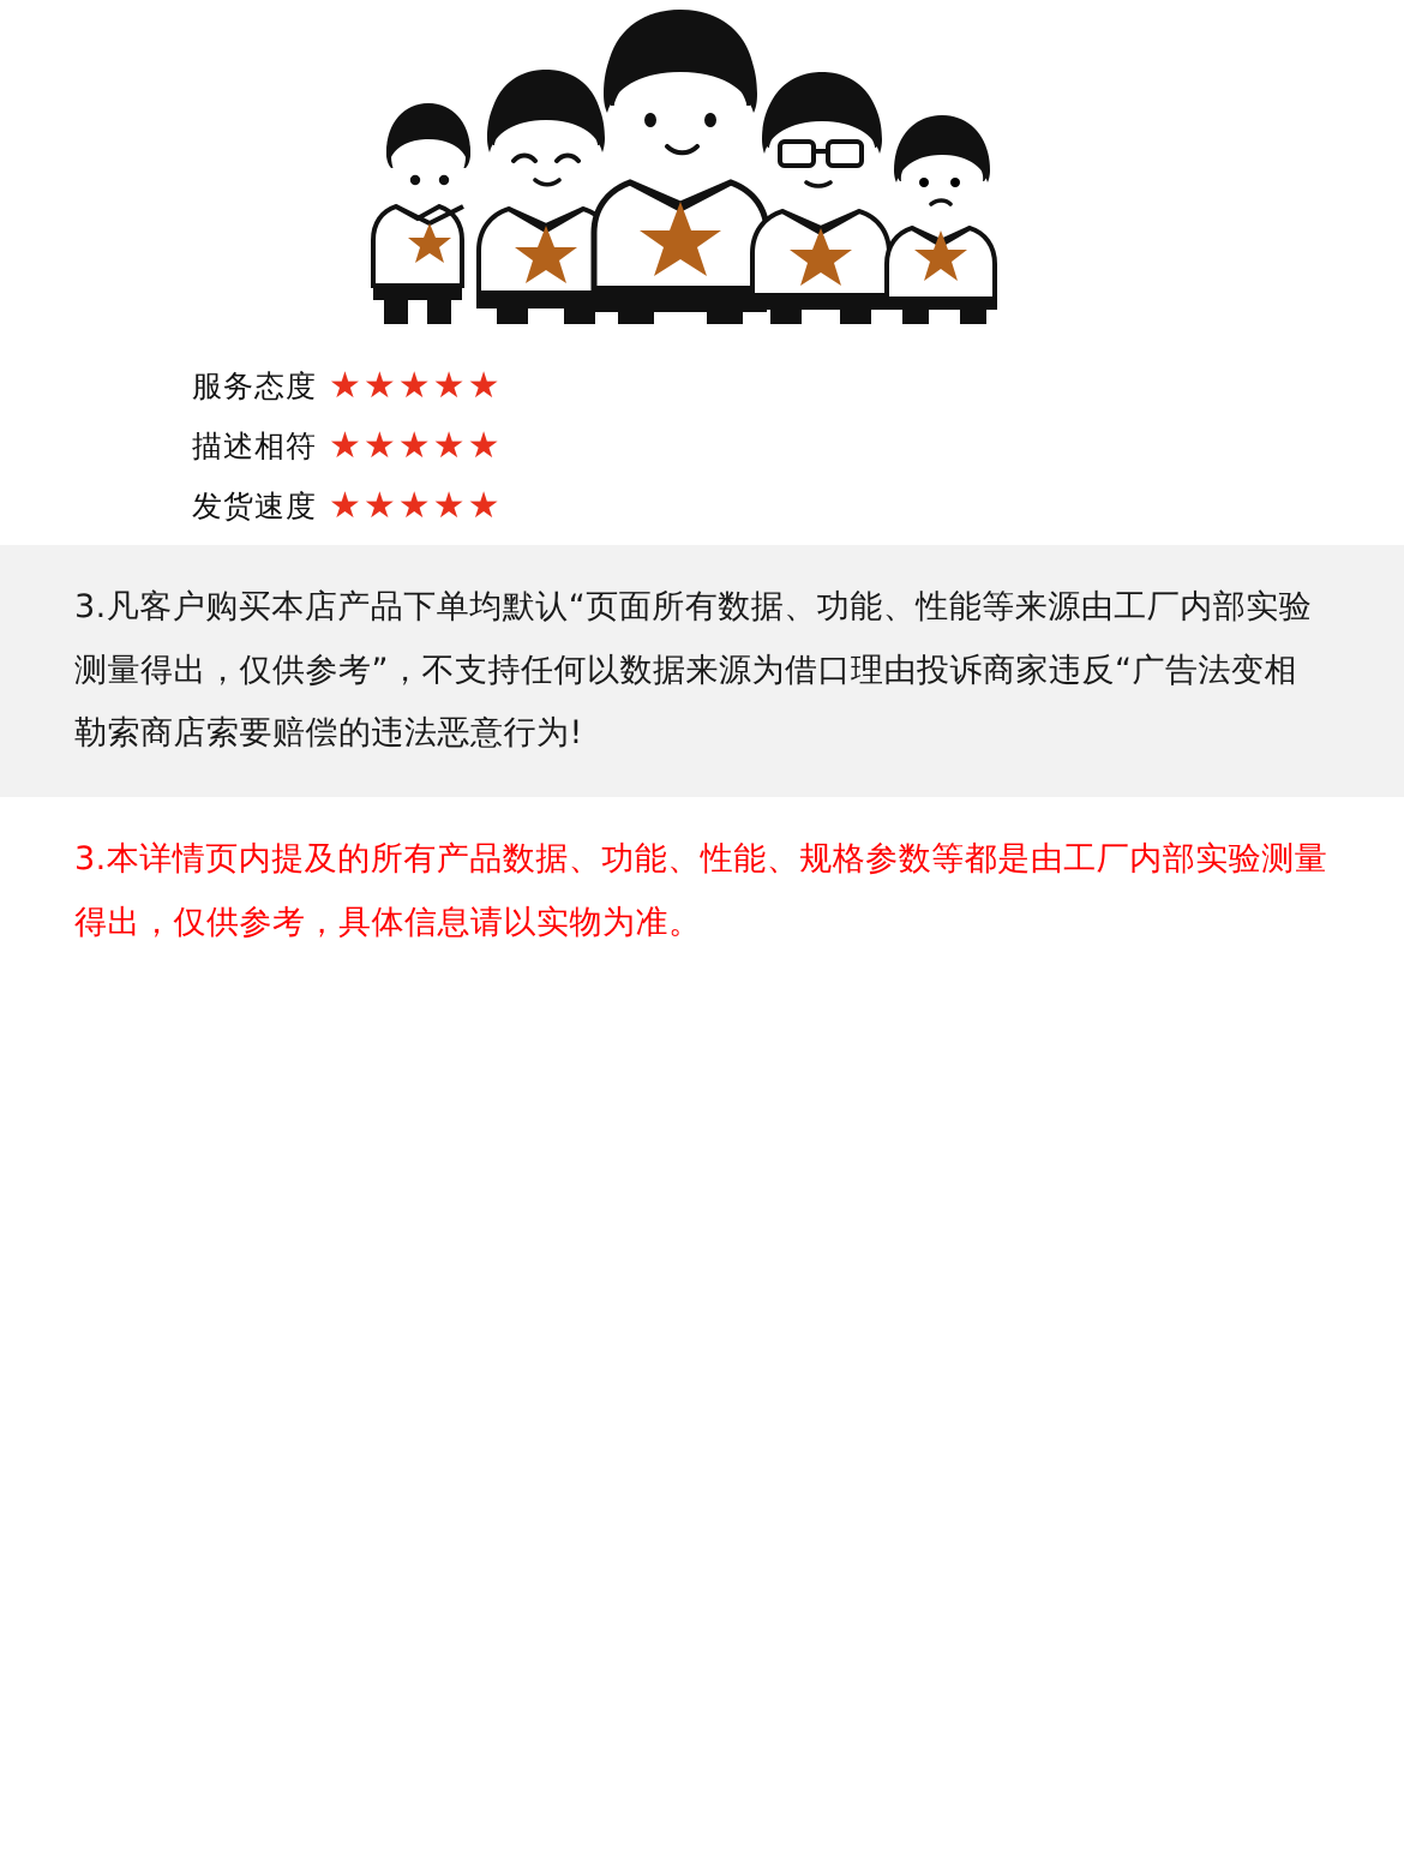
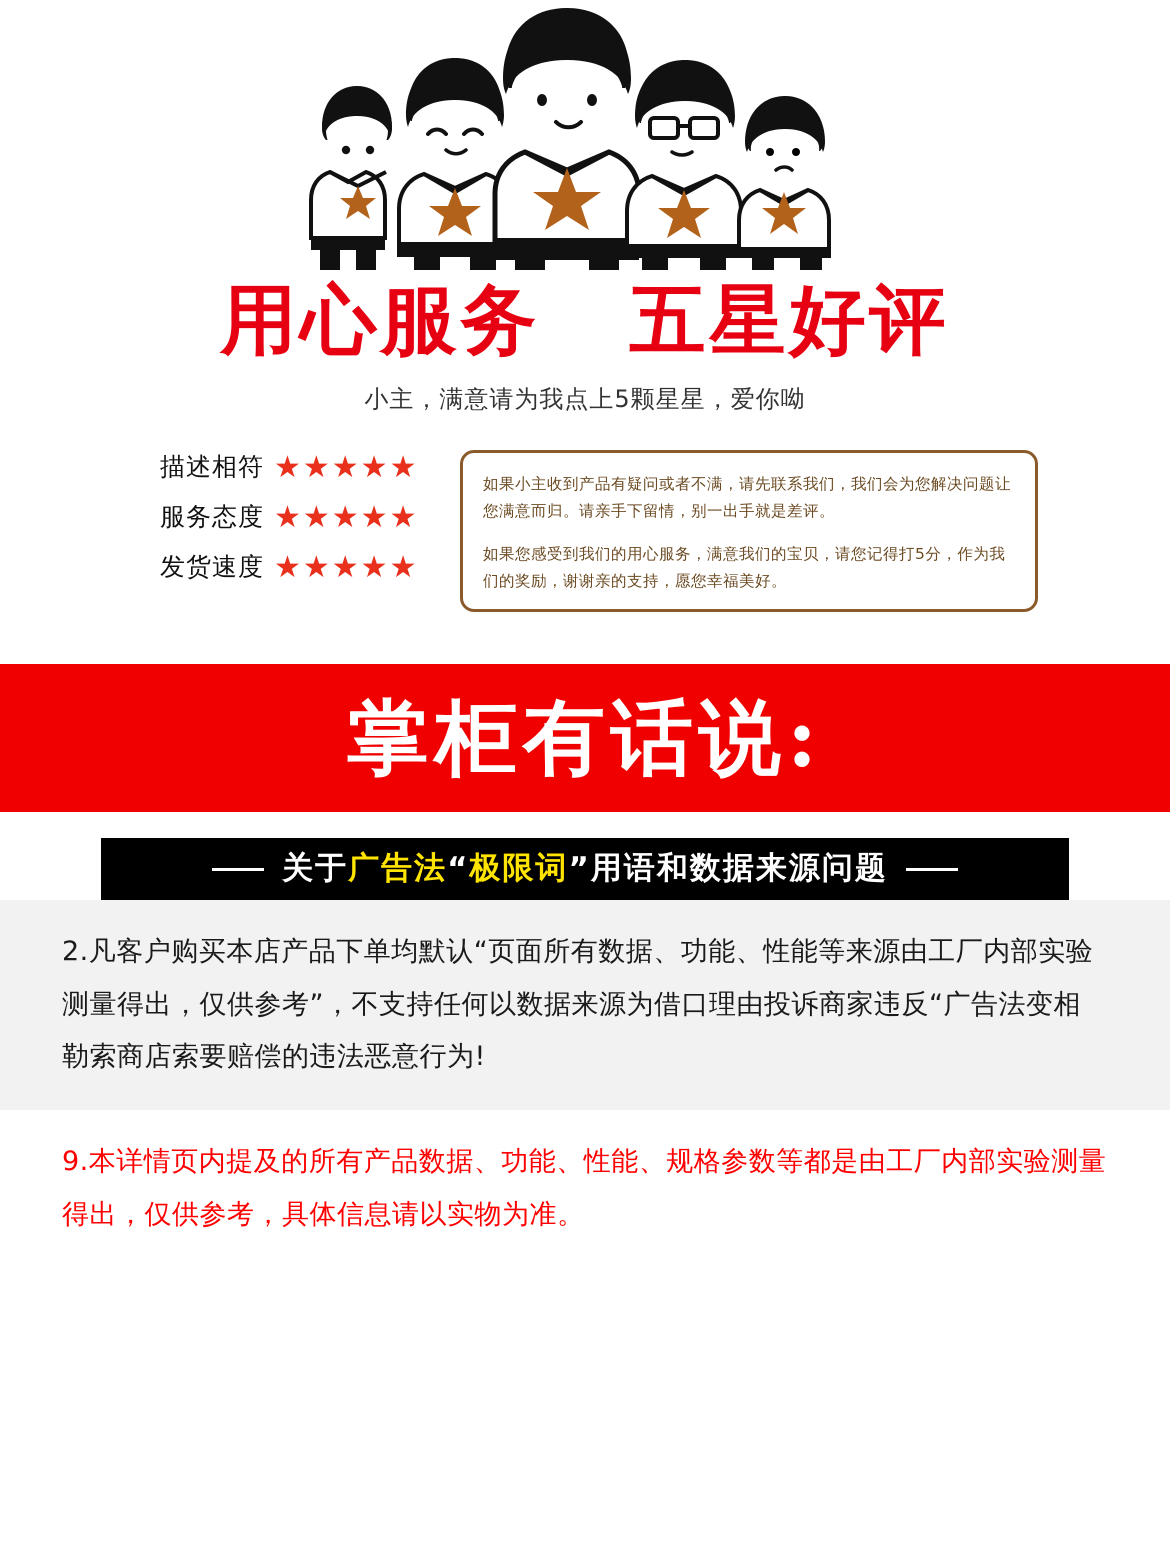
+ 用心服务 五星好评
+ 小主，满意请为我点上5颗星星，爱你呦
- 服务态度
+ 描述相符
  ★★★★★
- 描述相符
+ 服务态度
  ★★★★★
  发货速度
  ★★★★★
+ 如果小主收到产品有疑问或者不满，请先联系我们，我们会为您解决问题让您满意而归。请亲手下留情，别一出手就是差评。
+ 如果您感受到我们的用心服务，满意我们的宝贝，请您记得打5分，作为我们的奖励，谢谢亲的支持，愿您幸福美好。
+ 掌柜有话说:
+ 关于
+ 广告法
+ “
+ 极限词
+ ”
+ 用语和数据来源问题
- 3.凡客户购买本店产品下单均默认“页面所有数据、功能、性能等来源由工厂内部实验测量得出，仅供参考”，不支持任何以数据来源为借口理由投诉商家违反“广告法变相勒索商店索要赔偿的违法恶意行为!
+ 2.凡客户购买本店产品下单均默认“页面所有数据、功能、性能等来源由工厂内部实验测量得出，仅供参考”，不支持任何以数据来源为借口理由投诉商家违反“广告法变相勒索商店索要赔偿的违法恶意行为!
- 3.本详情页内提及的所有产品数据、功能、性能、规格参数等都是由工厂内部实验测量得出，仅供参考，具体信息请以实物为准。
+ 9.本详情页内提及的所有产品数据、功能、性能、规格参数等都是由工厂内部实验测量得出，仅供参考，具体信息请以实物为准。
